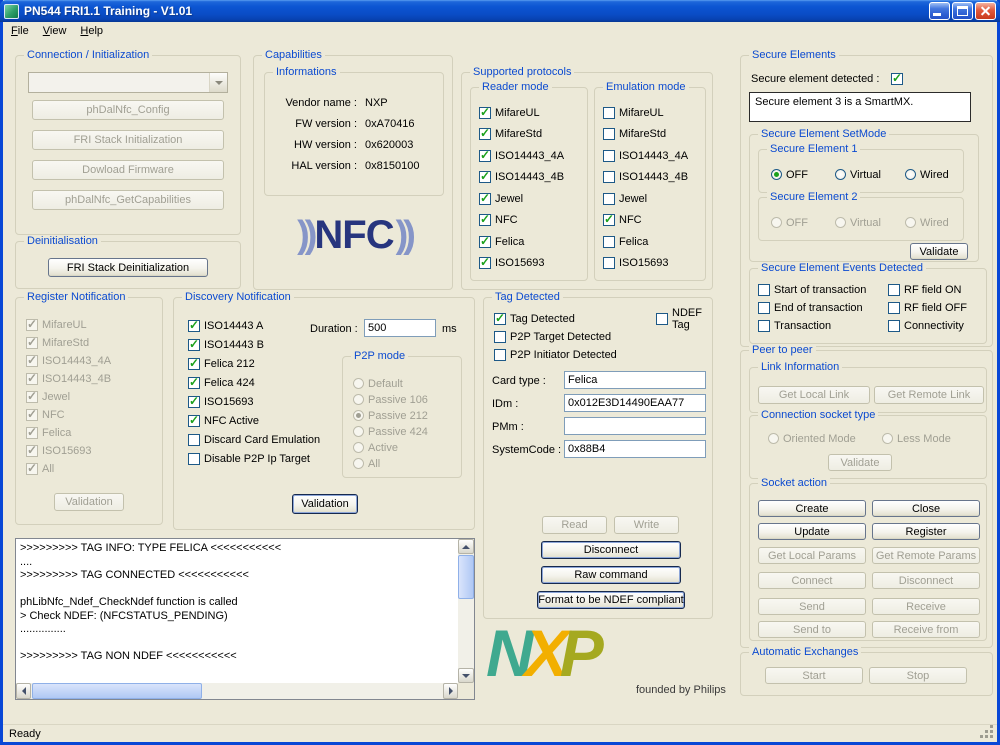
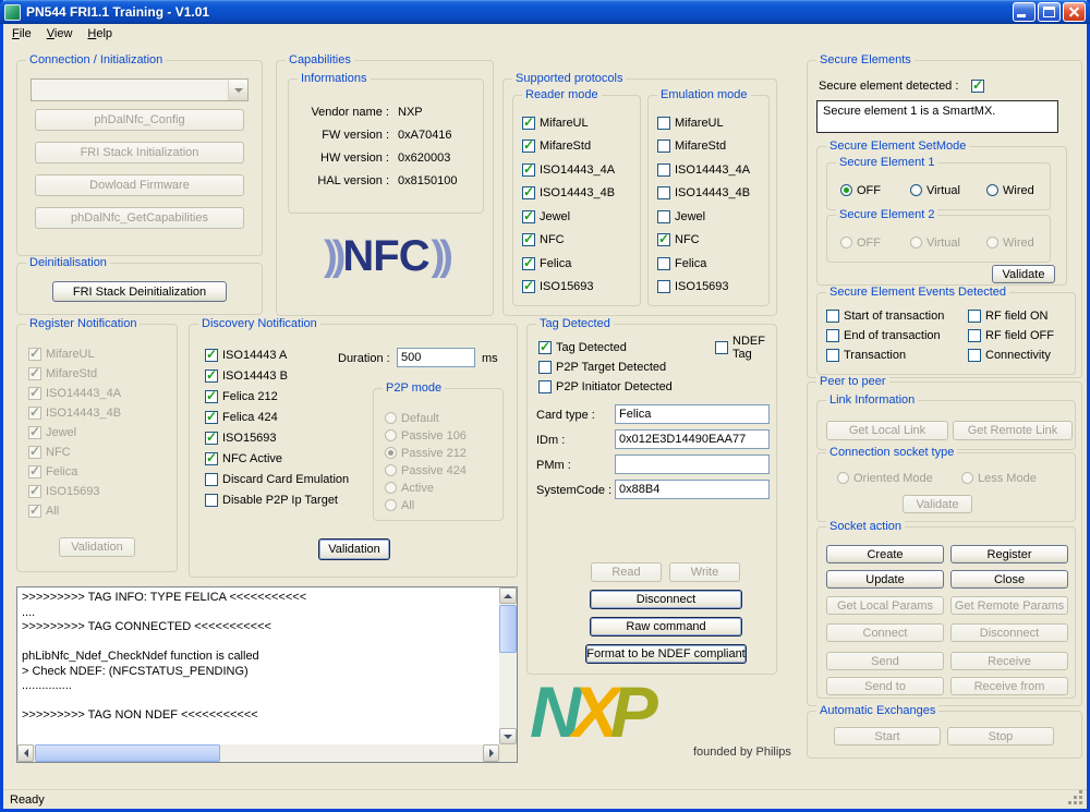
  PN544 FRI1.1 Training - V1.01
  File
  View
  Help
  Connection / Initialization
  phDalNfc_Config
  FRI Stack Initialization
  Dowload Firmware
  phDalNfc_GetCapabilities
  Deinitialisation
  FRI Stack Deinitialization
  Register Notification
  MifareUL
  MifareStd
  ISO14443_4A
  ISO14443_4B
  Jewel
  NFC
  Felica
  ISO15693
  All
  Validation
  Capabilities
  Informations
  Vendor name :
  NXP
  FW version :
  0xA70416
  HW version :
  0x620003
  HAL version :
  0x8150100
  ))
  NFC
  ))
  Supported protocols
  Reader mode
  MifareUL
  MifareStd
  ISO14443_4A
  ISO14443_4B
  Jewel
  NFC
  Felica
  ISO15693
  Emulation mode
  MifareUL
  MifareStd
  ISO14443_4A
  ISO14443_4B
  Jewel
  NFC
  Felica
  ISO15693
  Discovery Notification
  ISO14443 A
  ISO14443 B
  Felica 212
  Felica 424
  ISO15693
  NFC Active
  Discard Card Emulation
  Disable P2P Ip Target
  Duration :
  500
  ms
  P2P mode
  Default
  Passive 106
  Passive 212
  Passive 424
  Active
  All
  Validation
  Tag Detected
  Tag Detected
  NDEF Tag
  P2P Target Detected
  P2P Initiator Detected
  Card type :
  Felica
  IDm :
  0x012E3D14490EAA77
  PMm :
  SystemCode :
  0x88B4
  Read
  Write
  Disconnect
  Raw command
  Format to be NDEF compliant
  >>>>>>>>> TAG INFO: TYPE FELICA <<<<<<<<<<<
  ....
  >>>>>>>>> TAG CONNECTED <<<<<<<<<<<
  phLibNfc_Ndef_CheckNdef function is called
  > Check NDEF: (NFCSTATUS_PENDING)
  ...............
  >>>>>>>>> TAG NON NDEF <<<<<<<<<<<
  NXP
  founded by Philips
  Secure Elements
  Secure element detected :
- Secure element 3 is a SmartMX.
+ Secure element 1 is a SmartMX.
  Secure Element SetMode
  Secure Element 1
  OFF
  Virtual
  Wired
  Secure Element 2
  OFF
  Virtual
  Wired
  Validate
  Secure Element Events Detected
  Start of transaction
  End of transaction
  Transaction
  RF field ON
  RF field OFF
  Connectivity
  Peer to peer
  Link Information
  Get Local Link
  Get Remote Link
  Connection socket type
  Oriented Mode
  Less Mode
  Validate
  Socket action
  Create
- Close
+ Register
  Update
- Register
+ Close
  Get Local Params
  Get Remote Params
  Connect
  Disconnect
  Send
  Receive
  Send to
  Receive from
  Automatic Exchanges
  Start
  Stop
  Ready
